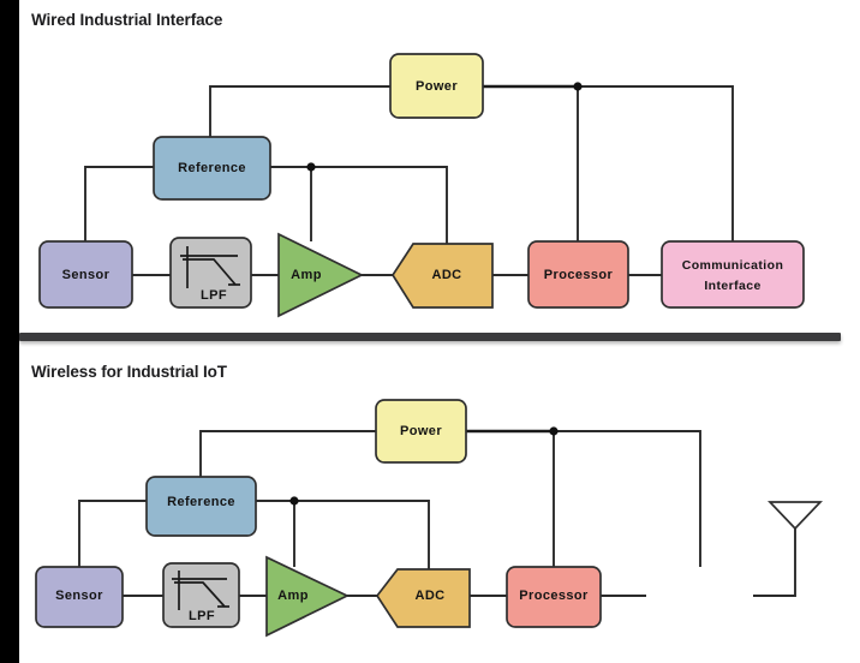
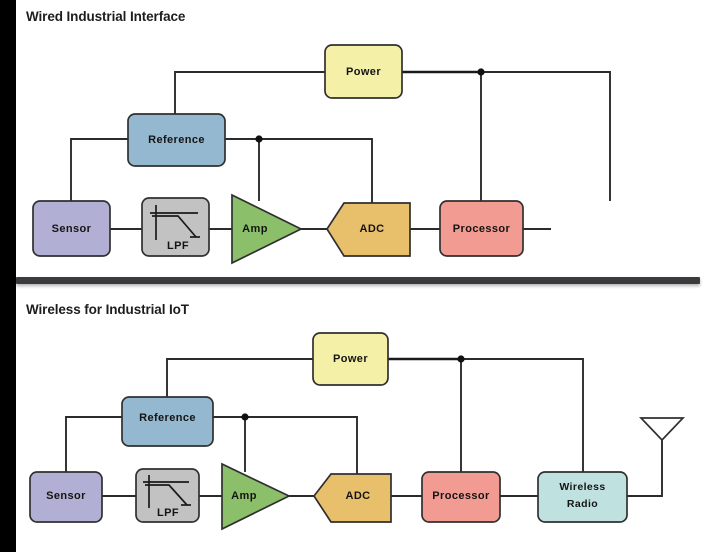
  Wired Industrial Interface
  Power
  Reference
  Sensor
  LPF
  Amp
  ADC
  Processor
- Communication
- Interface
  Wireless for Industrial IoT
  Power
  Reference
  Sensor
  LPF
  Amp
  ADC
  Processor
+ Wireless
+ Radio
